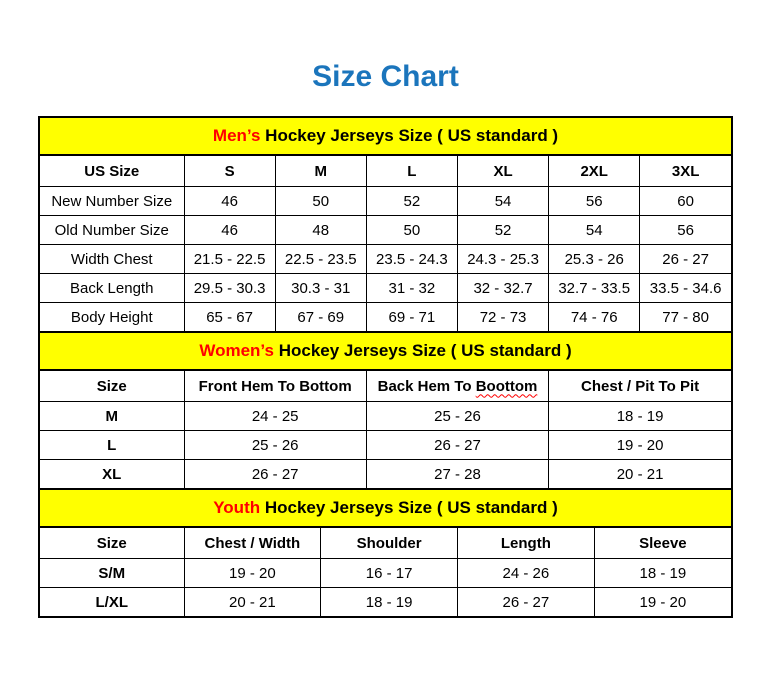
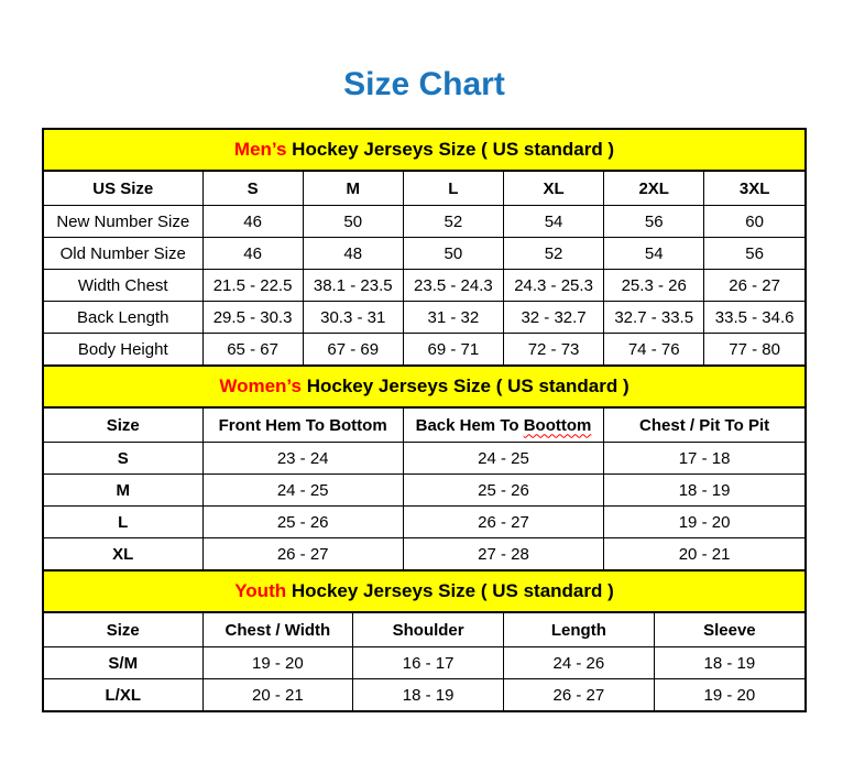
  Size Chart
  Men’s Hockey Jerseys Size ( US standard )
  US Size	S	M	L	XL	2XL	3XL
  New Number Size	46	50	52	54	56	60
  Old Number Size	46	48	50	52	54	56
- Width Chest	21.5 - 22.5	22.5 - 23.5	23.5 - 24.3	24.3 - 25.3	25.3 - 26	26 - 27
+ Width Chest	21.5 - 22.5	38.1 - 23.5	23.5 - 24.3	24.3 - 25.3	25.3 - 26	26 - 27
  Back Length	29.5 - 30.3	30.3 - 31	31 - 32	32 - 32.7	32.7 - 33.5	33.5 - 34.6
  Body Height	65 - 67	67 - 69	69 - 71	72 - 73	74 - 76	77 - 80
  Women’s Hockey Jerseys Size ( US standard )
  Size	Front Hem To Bottom	Back Hem To Boottom	Chest / Pit To Pit
+ S	23 - 24	24 - 25	17 - 18
  M	24 - 25	25 - 26	18 - 19
  L	25 - 26	26 - 27	19 - 20
  XL	26 - 27	27 - 28	20 - 21
  Youth Hockey Jerseys Size ( US standard )
  Size	Chest / Width	Shoulder	Length	Sleeve
  S/M	19 - 20	16 - 17	24 - 26	18 - 19
  L/XL	20 - 21	18 - 19	26 - 27	19 - 20
